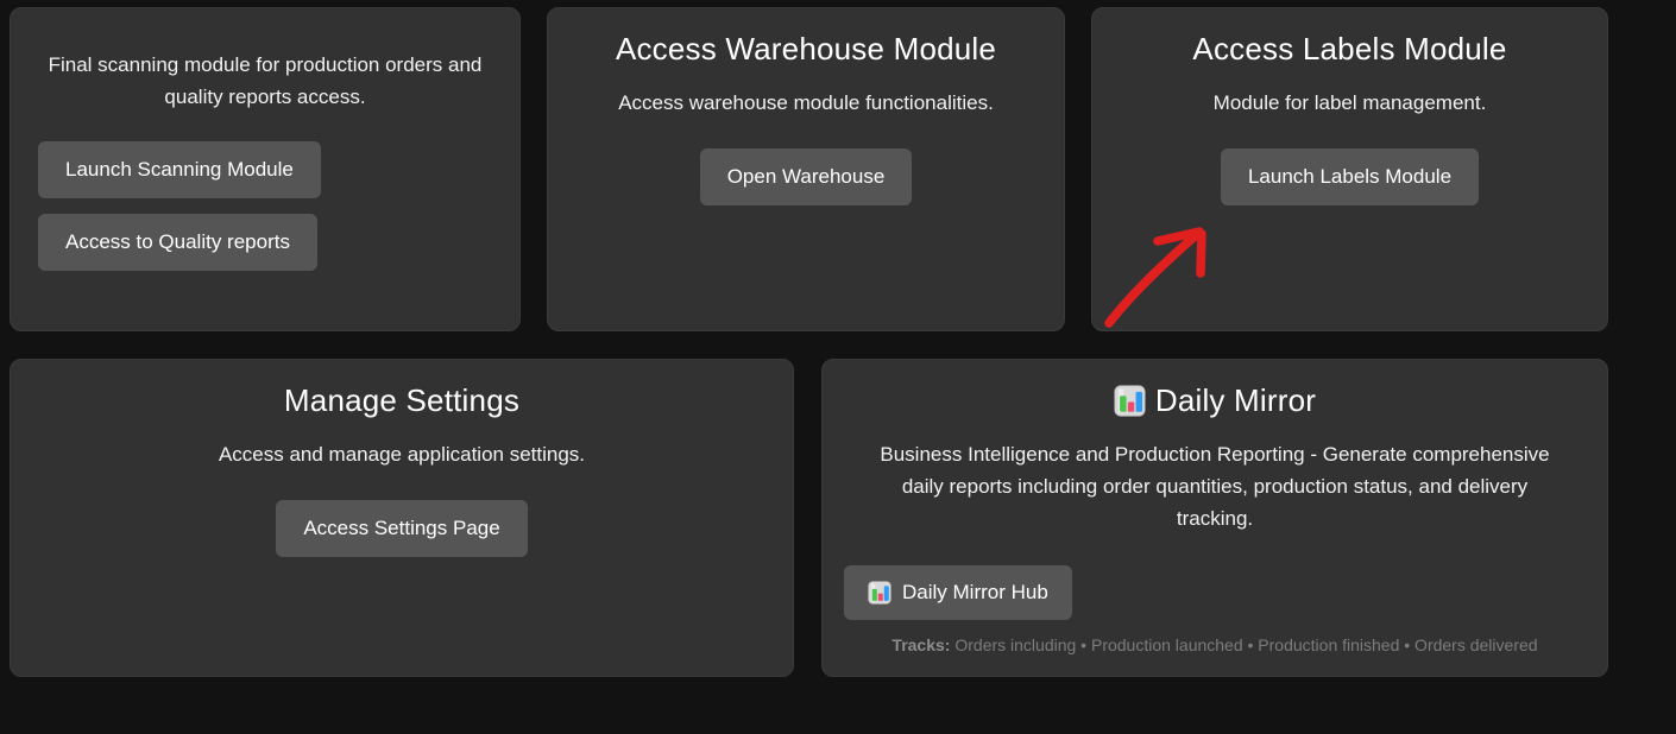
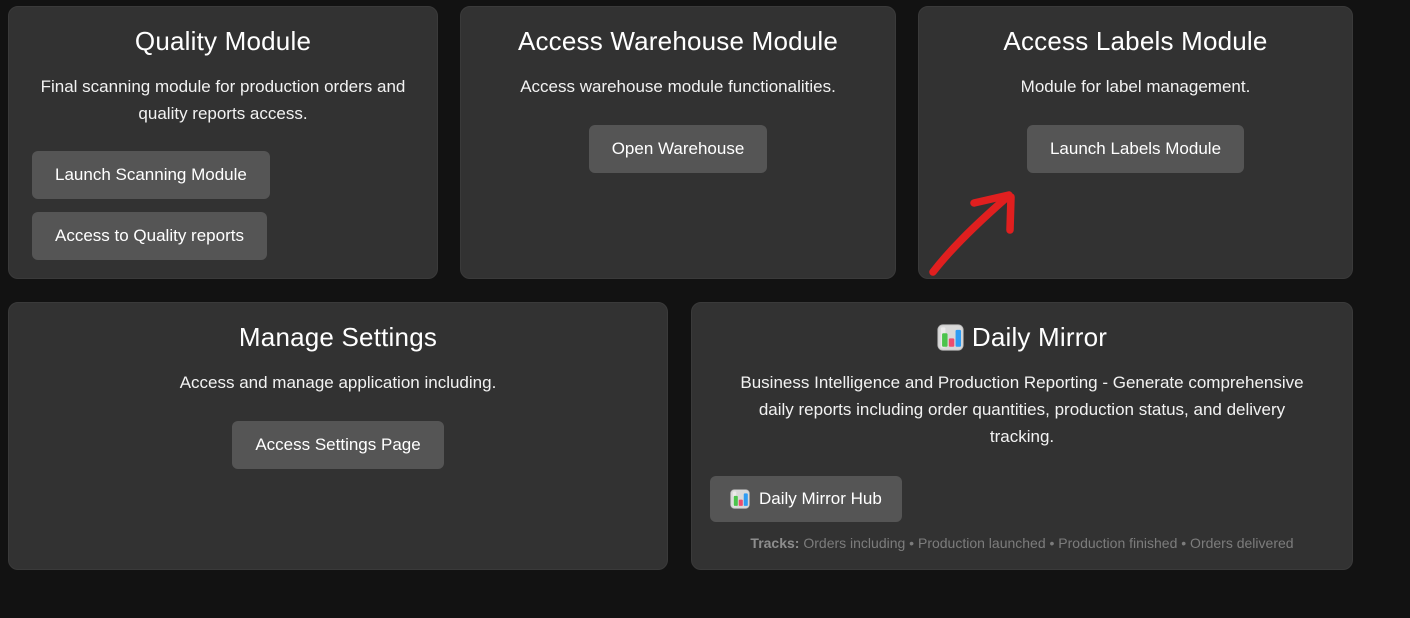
+ Quality Module
  Final scanning module for production orders and quality reports access.
  Launch Scanning Module
  Access to Quality reports
  Access Warehouse Module
  Access warehouse module functionalities.
  Open Warehouse
  Access Labels Module
  Module for label management.
  Launch Labels Module
  Manage Settings
- Access and manage application settings.
+ Access and manage application including.
  Access Settings Page
  Daily Mirror
  Business Intelligence and Production Reporting - Generate comprehensive daily reports including order quantities, production status, and delivery tracking.
  Daily Mirror Hub
  Tracks: Orders including • Production launched • Production finished • Orders delivered
